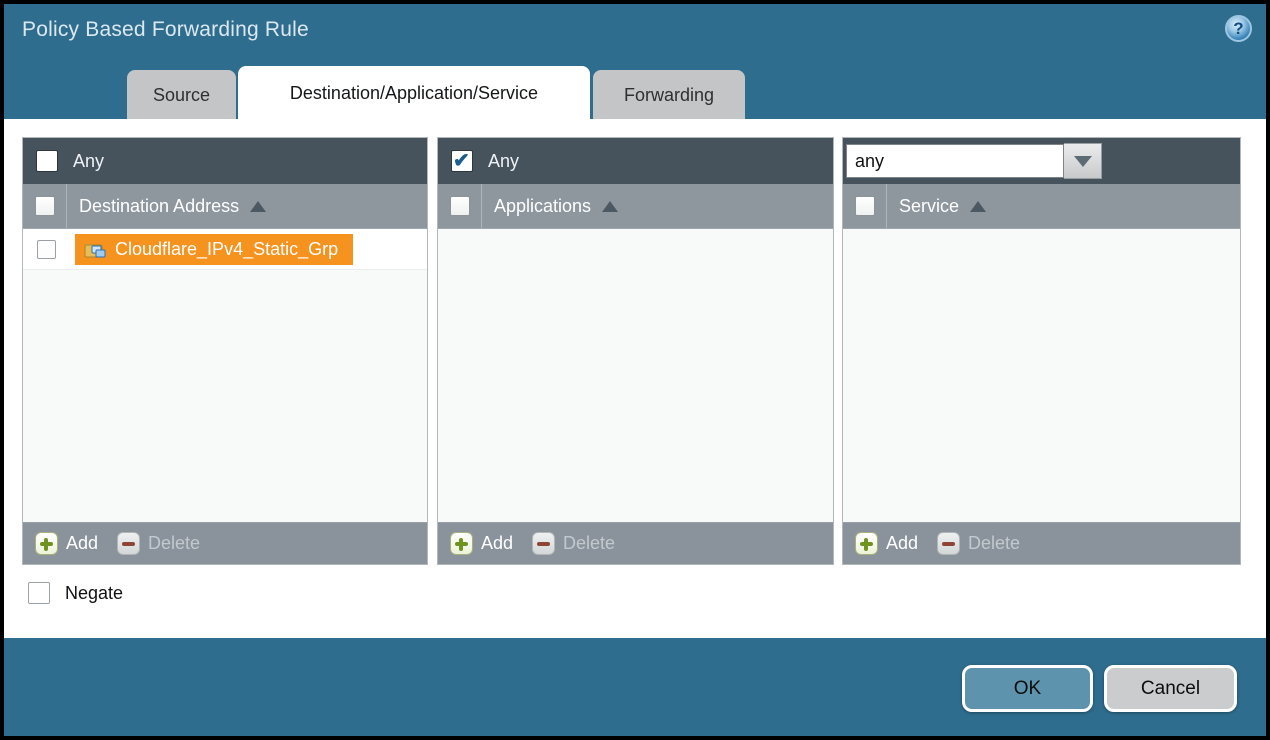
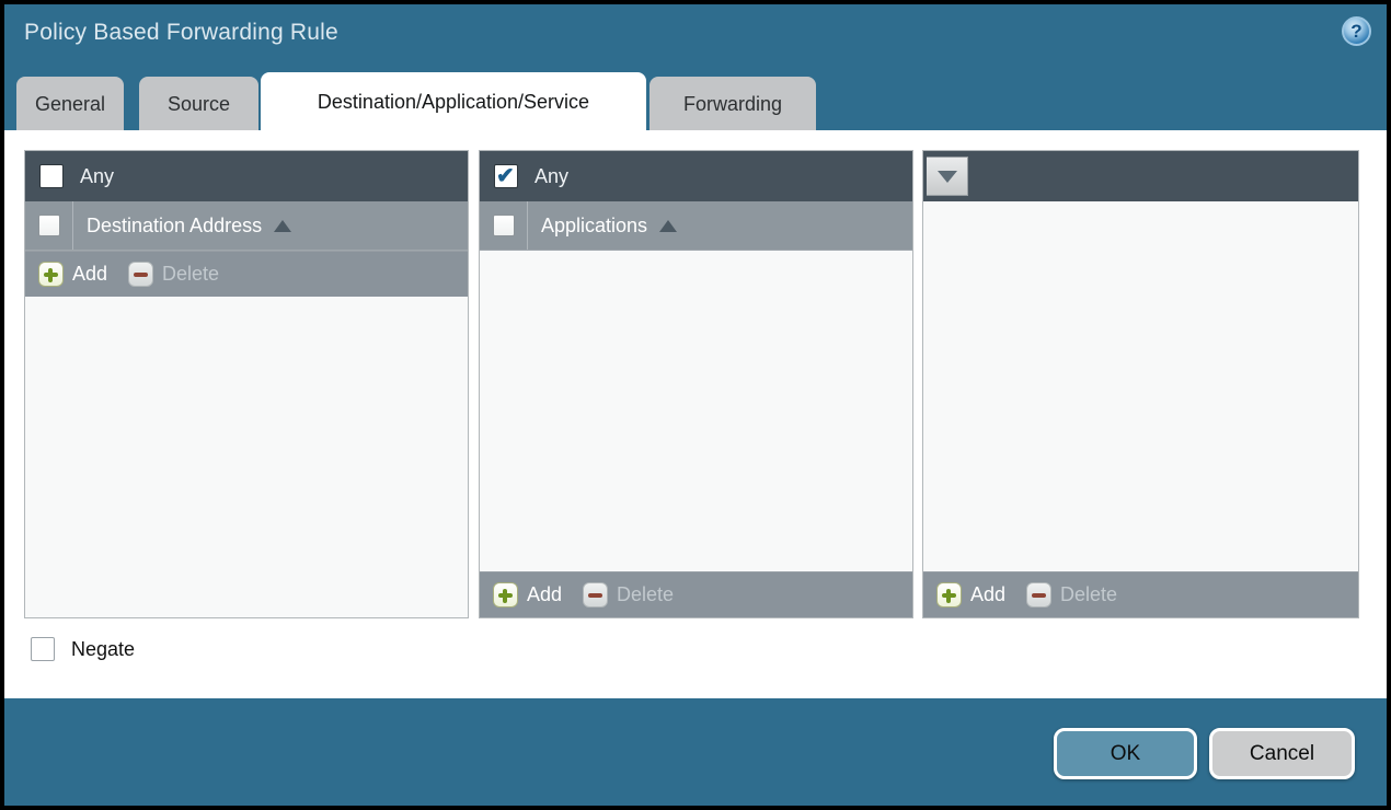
  Policy Based Forwarding Rule
  ?
+ General
  Source
  Destination/Application/Service
  Forwarding
  Any
  Destination Address
- Cloudflare_IPv4_Static_Grp
  Add
  Delete
  Any
  Applications
  Add
  Delete
- any
- Service
  Add
  Delete
  Negate
  OK
  Cancel
